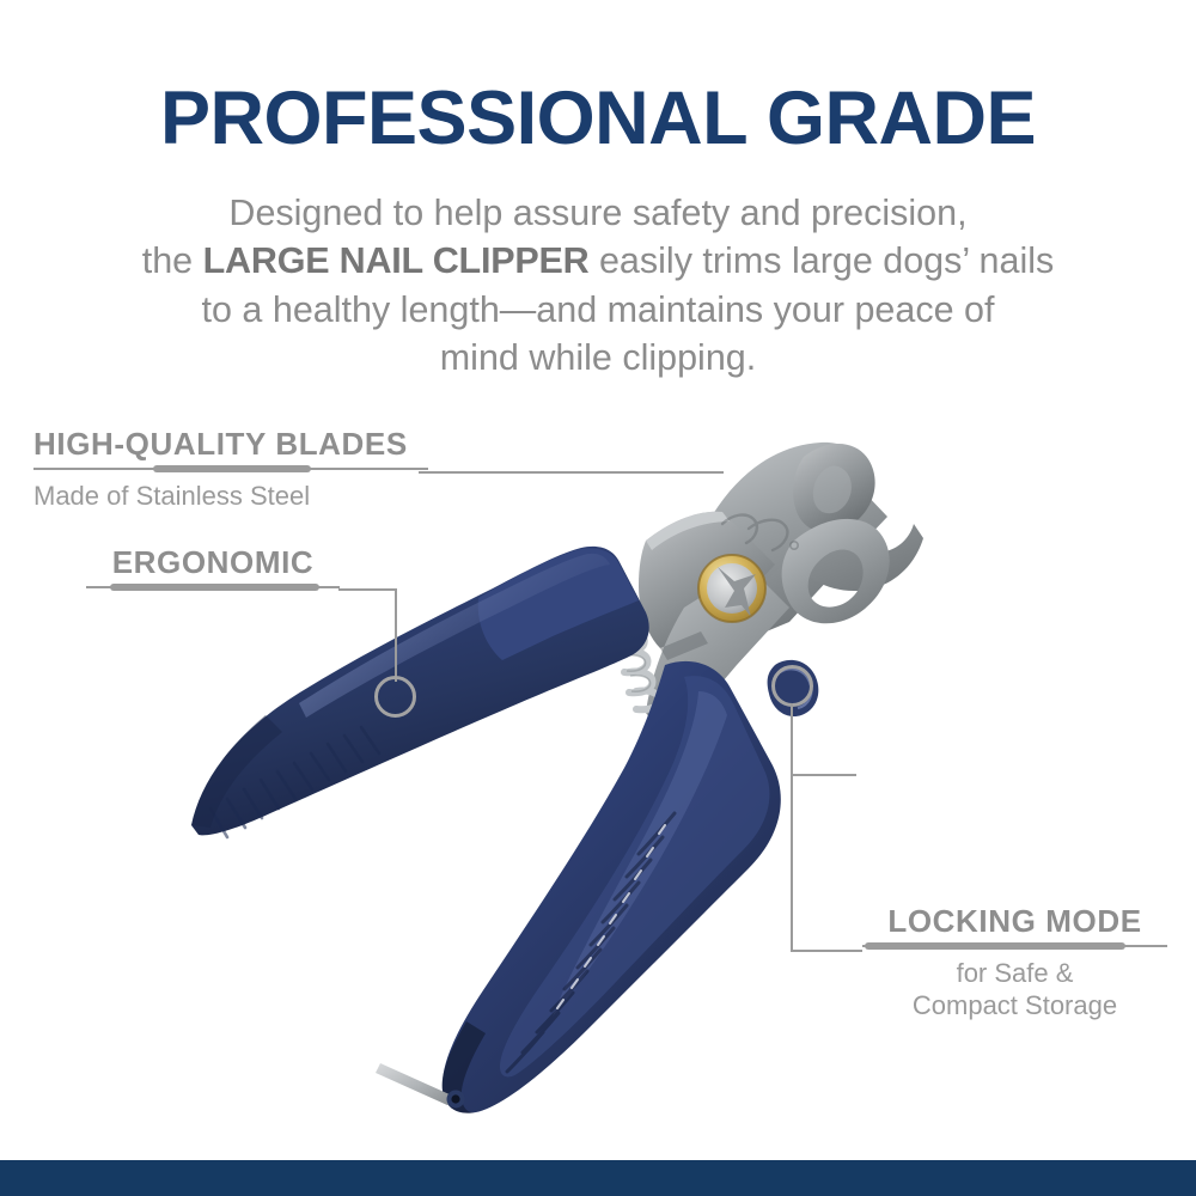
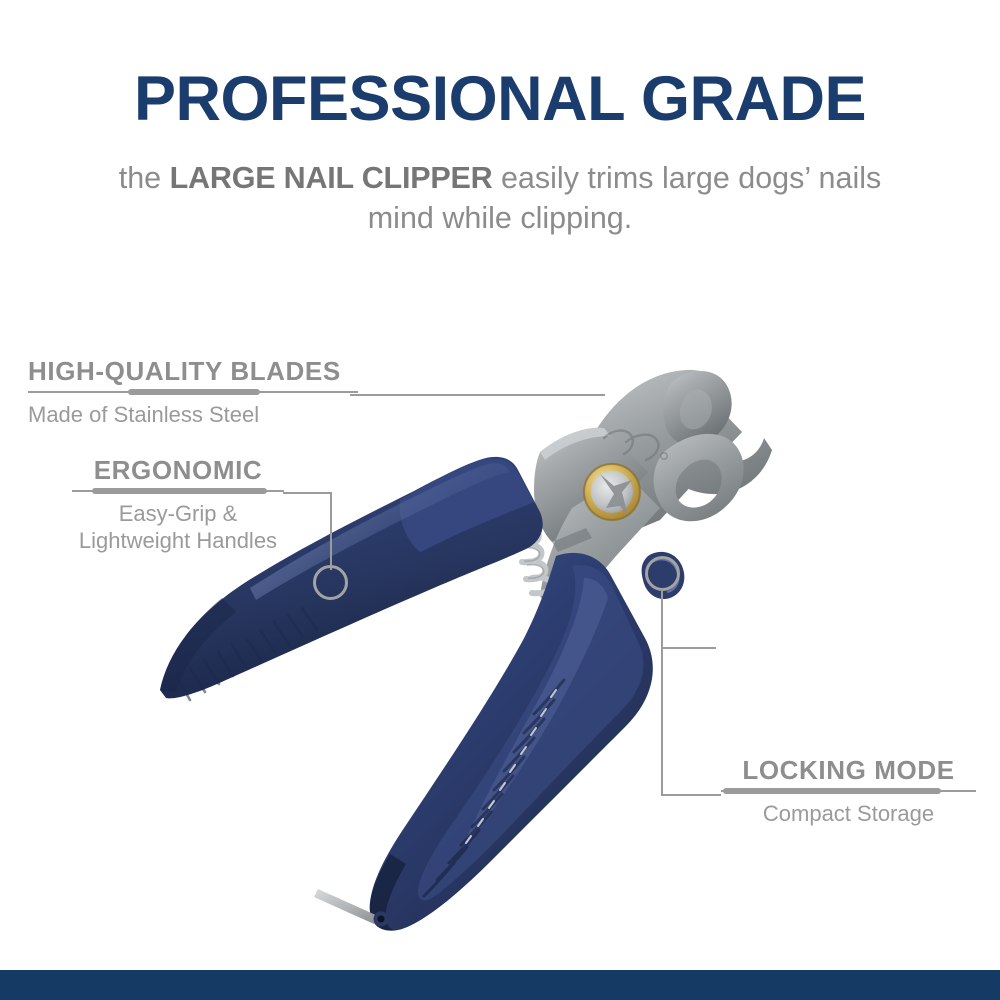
  PROFESSIONAL GRADE
- Designed to help assure safety and precision,
  the LARGE NAIL CLIPPER easily trims large dogs’ nails
- to a healthy length—and maintains your peace of
  mind while clipping.
  HIGH-QUALITY BLADES
  Made of Stainless Steel
  ERGONOMIC
+ Easy-Grip &
+ Lightweight Handles
  LOCKING MODE
- for Safe &
  Compact Storage
